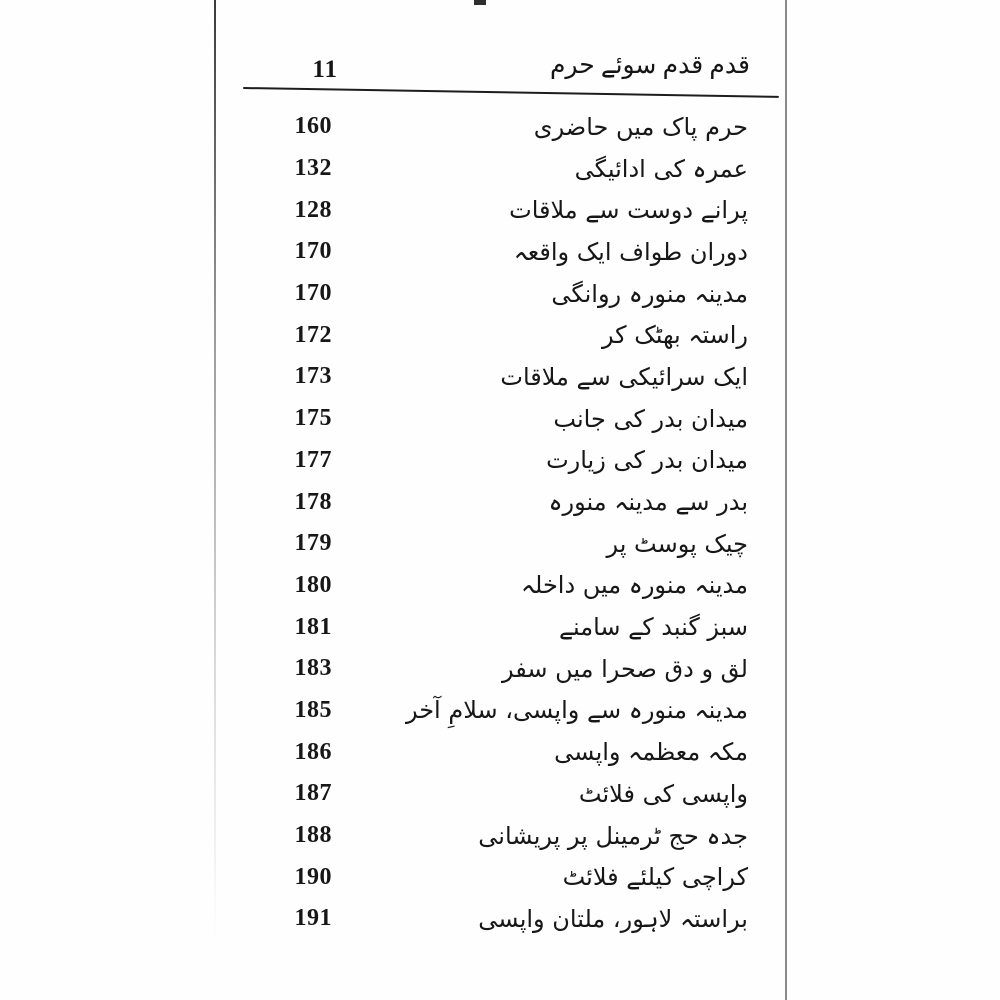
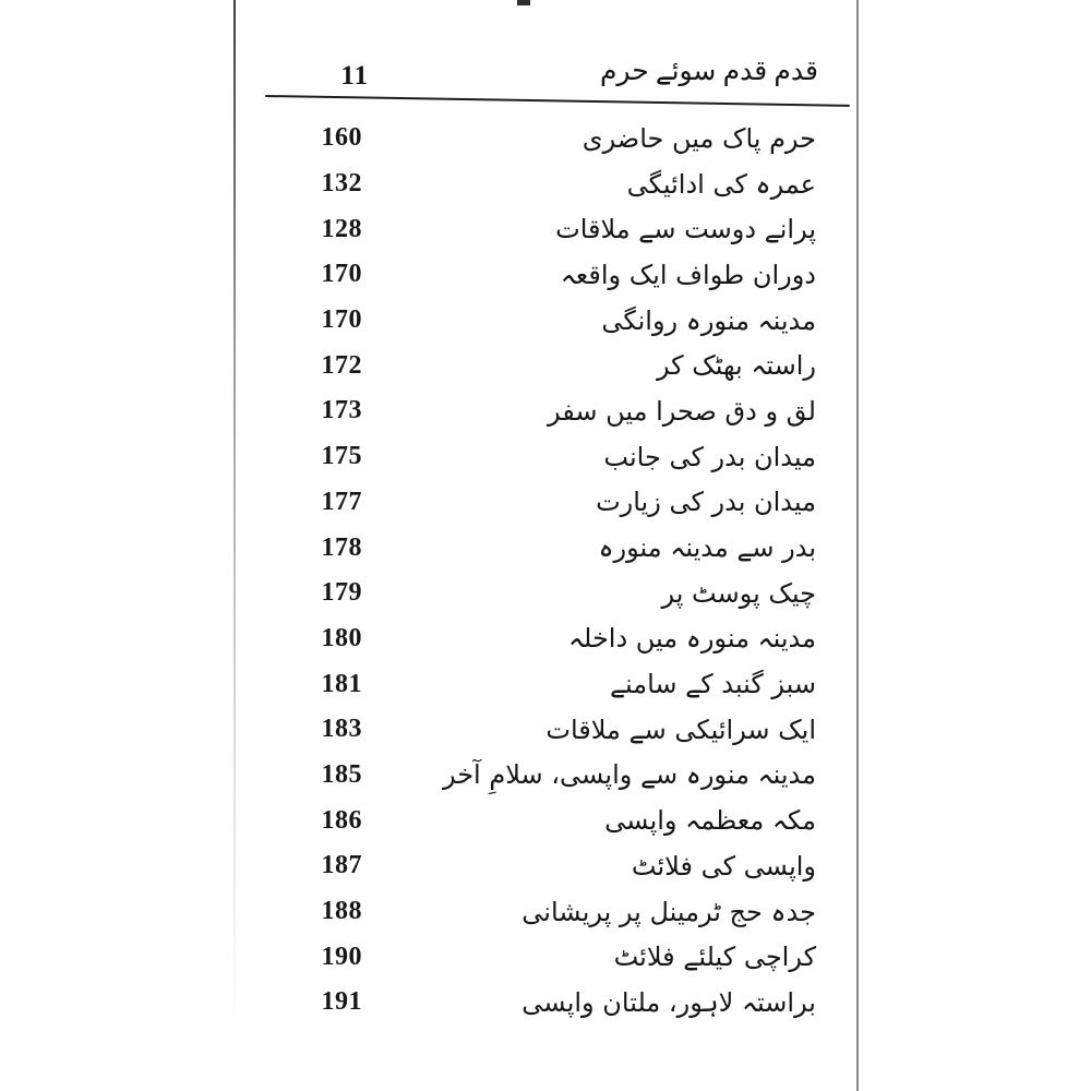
  11
  قدم قدم سوئے حرم
  160
  حرم پاک میں حاضری
  132
  عمرہ کی ادائیگی
  128
  پرانے دوست سے ملاقات
  170
  دوران طواف ایک واقعہ
  170
  مدینہ منورہ روانگی
  172
  راستہ بھٹک کر
  173
- ایک سرائیکی سے ملاقات
+ لق و دق صحرا میں سفر
  175
  میدان بدر کی جانب
  177
  میدان بدر کی زیارت
  178
  بدر سے مدینہ منورہ
  179
  چیک پوسٹ پر
  180
  مدینہ منورہ میں داخلہ
  181
  سبز گنبد کے سامنے
  183
- لق و دق صحرا میں سفر
+ ایک سرائیکی سے ملاقات
  185
  مدینہ منورہ سے واپسی، سلامِ آخر
  186
  مکہ معظمہ واپسی
  187
  واپسی کی فلائٹ
  188
  جدہ حج ٹرمینل پر پریشانی
  190
  کراچی کیلئے فلائٹ
  191
  براستہ لاہور، ملتان واپسی
